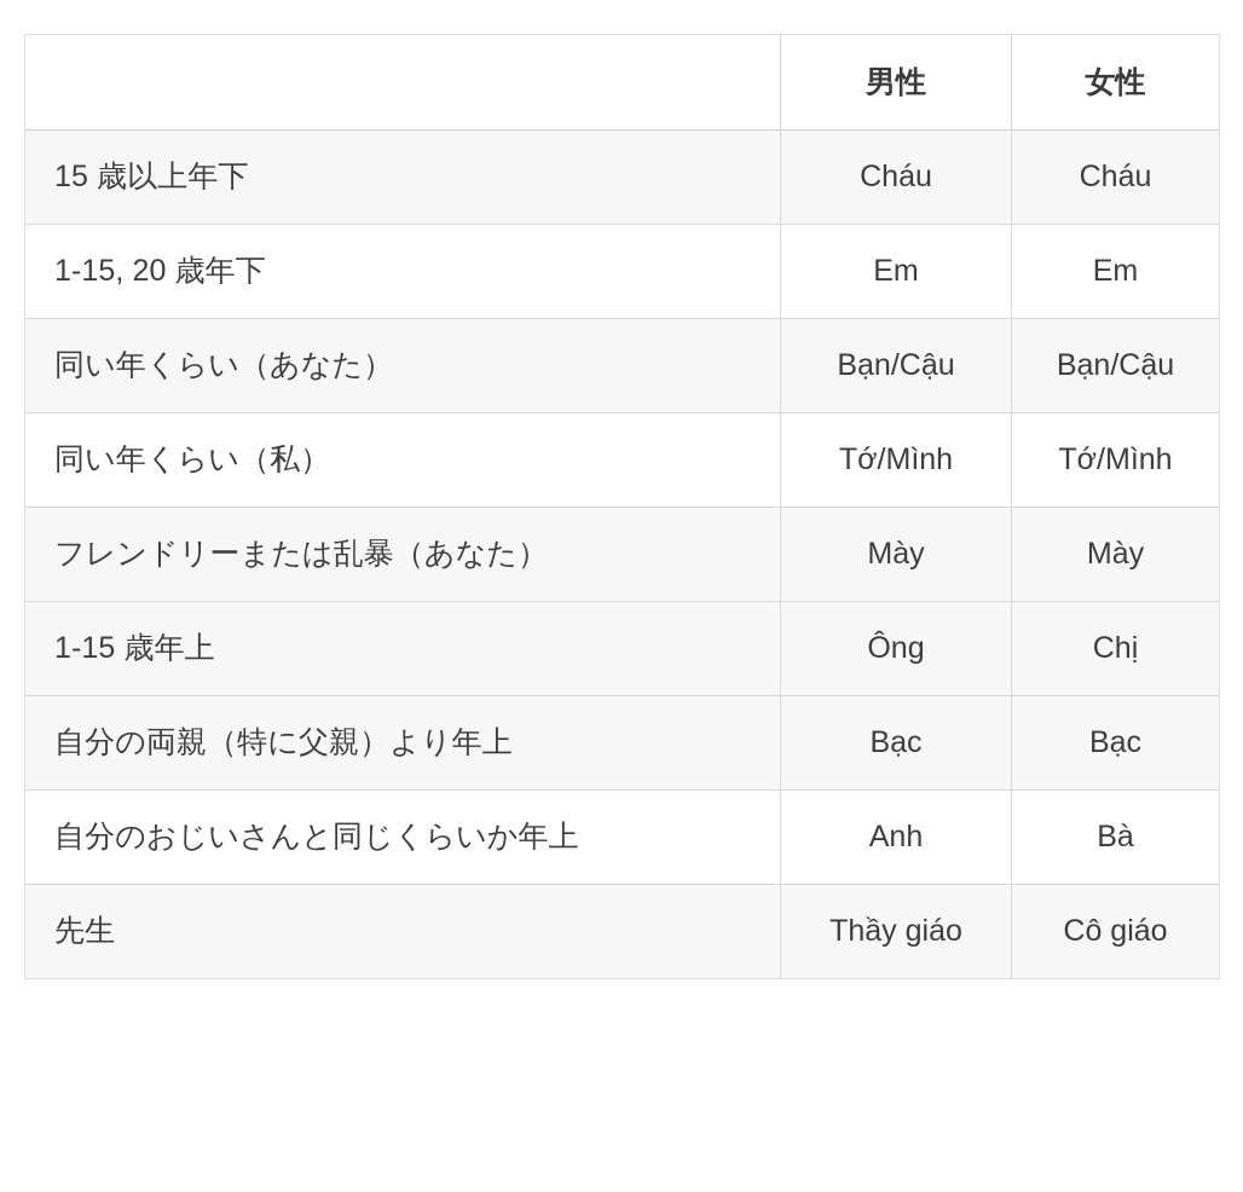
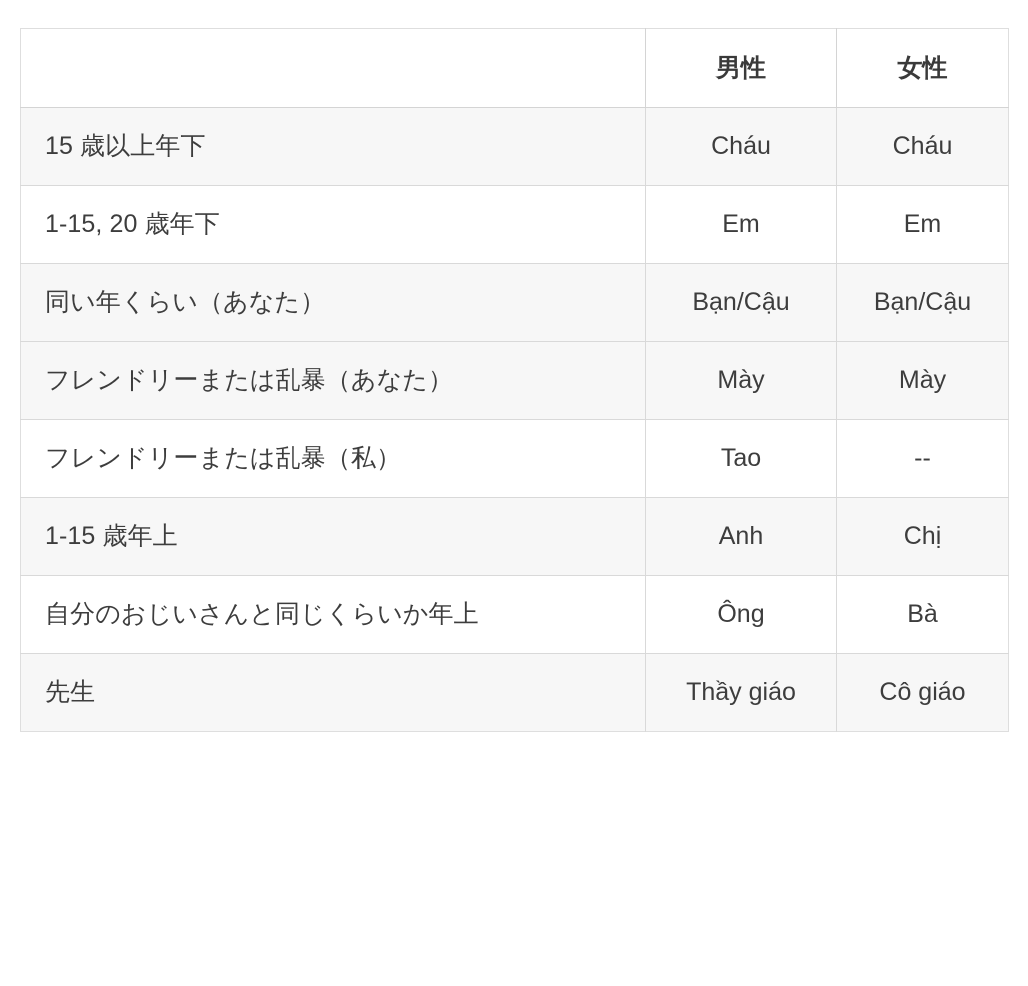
  	男性	女性
  15 歳以上年下	Cháu	Cháu
  1-15, 20 歳年下	Em	Em
  同い年くらい（あなた）	Bạn/Cậu	Bạn/Cậu
- 同い年くらい（私）	Tớ/Mình	Tớ/Mình
  フレンドリーまたは乱暴（あなた）	Mày	Mày
+ フレンドリーまたは乱暴（私）	Tao	--
- 1-15 歳年上	Ông	Chị
+ 1-15 歳年上	Anh	Chị
- 自分の両親（特に父親）より年上	Bạc	Bạc
- 自分のおじいさんと同じくらいか年上	Anh	Bà
+ 自分のおじいさんと同じくらいか年上	Ông	Bà
  先生	Thầy giáo	Cô giáo
